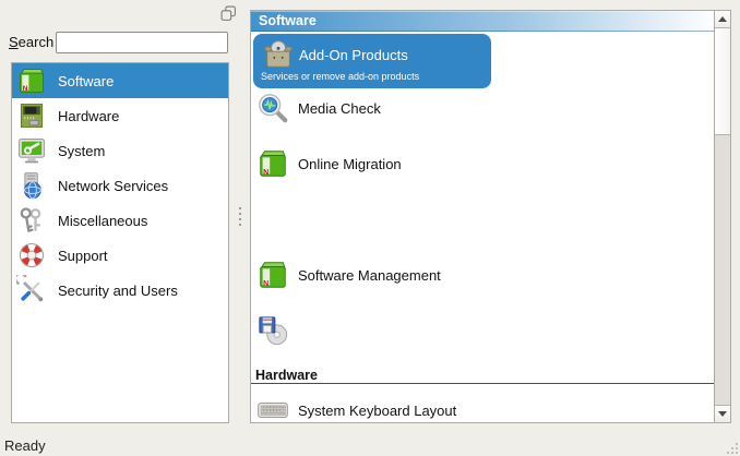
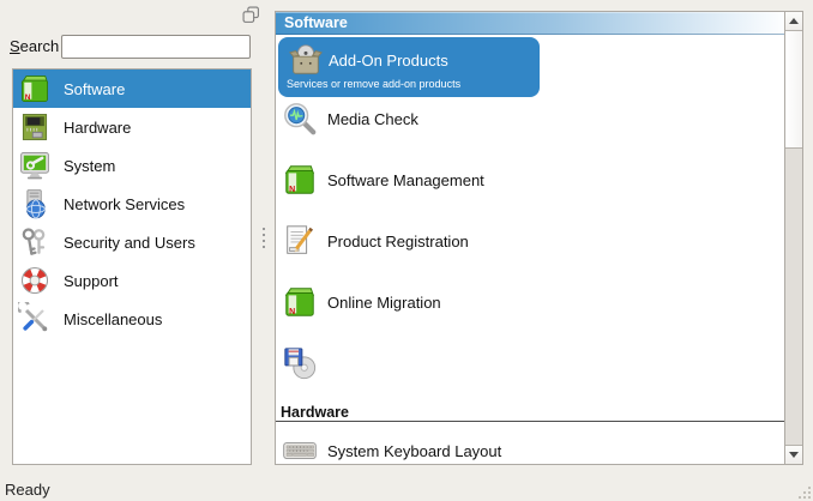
  Search
  Software
  Hardware
  System
  Network Services
- Miscellaneous
+ Security and Users
  Support
- Security and Users
+ Miscellaneous
  Software
  Add-On Products
  Services or remove add-on products
  Media Check
- Online Migration
+ Software Management
+ Product Registration
- Software Management
+ Online Migration
  Hardware
  System Keyboard Layout
  Ready
